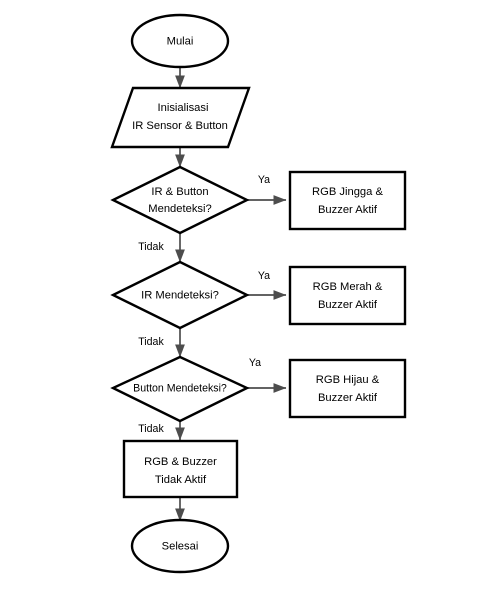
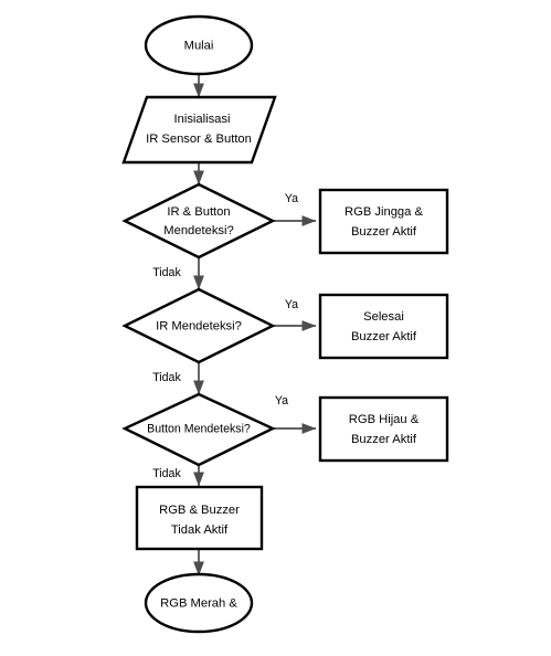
  Ya
  Tidak
  Ya
  Tidak
  Ya
  Tidak
  Mulai
  Inisialisasi
  IR Sensor & Button
  IR & Button
  Mendeteksi?
  RGB Jingga &
  Buzzer Aktif
  IR Mendeteksi?
- RGB Merah &
+ Selesai
  Buzzer Aktif
  Button Mendeteksi?
  RGB Hijau &
  Buzzer Aktif
  RGB & Buzzer
  Tidak Aktif
- Selesai
+ RGB Merah &
